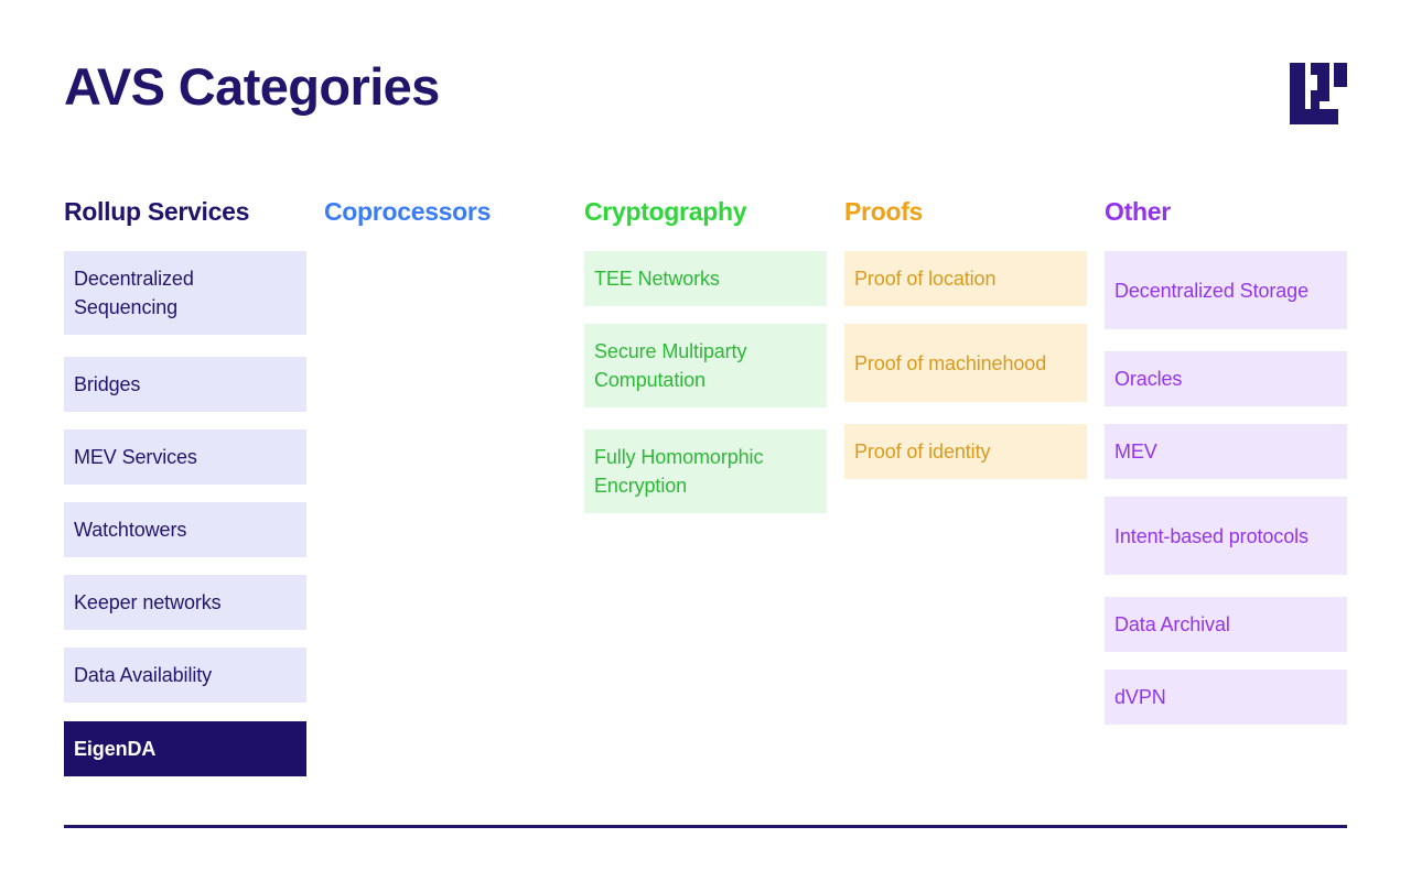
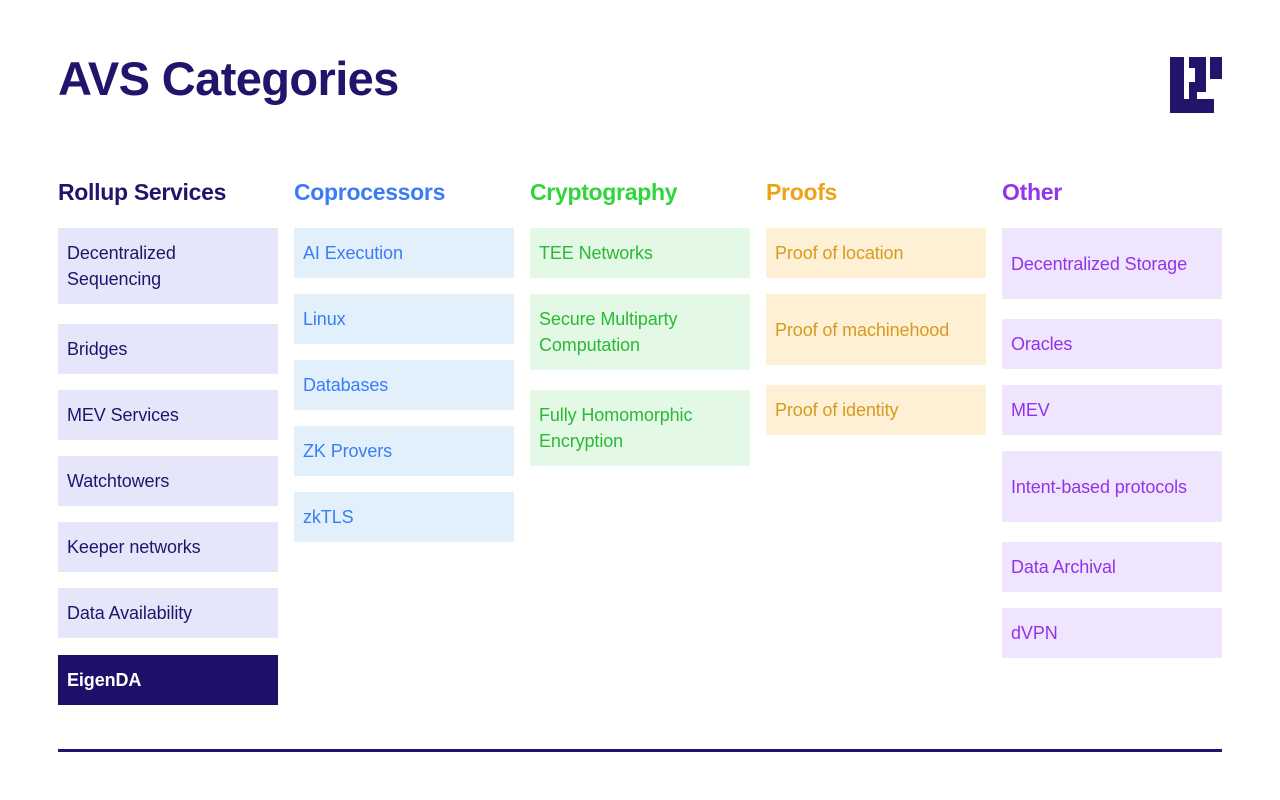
  AVS Categories
  Rollup Services
  Decentralized Sequencing
  Bridges
  MEV Services
  Watchtowers
  Keeper networks
  Data Availability
  EigenDA
  Coprocessors
+ AI Execution
+ Linux
+ Databases
+ ZK Provers
+ zkTLS
  Cryptography
  TEE Networks
  Secure Multiparty Computation
  Fully Homomorphic Encryption
  Proofs
  Proof of location
  Proof of machinehood
  Proof of identity
  Other
  Decentralized Storage
  Oracles
  MEV
  Intent-based protocols
  Data Archival
  dVPN
